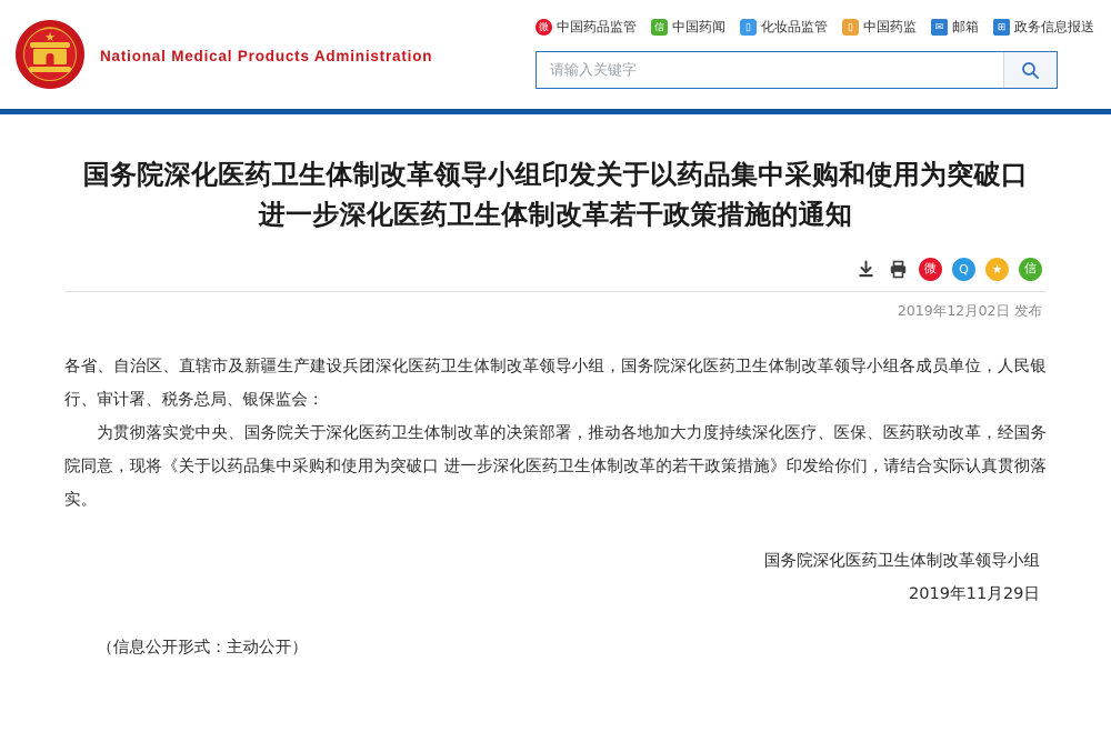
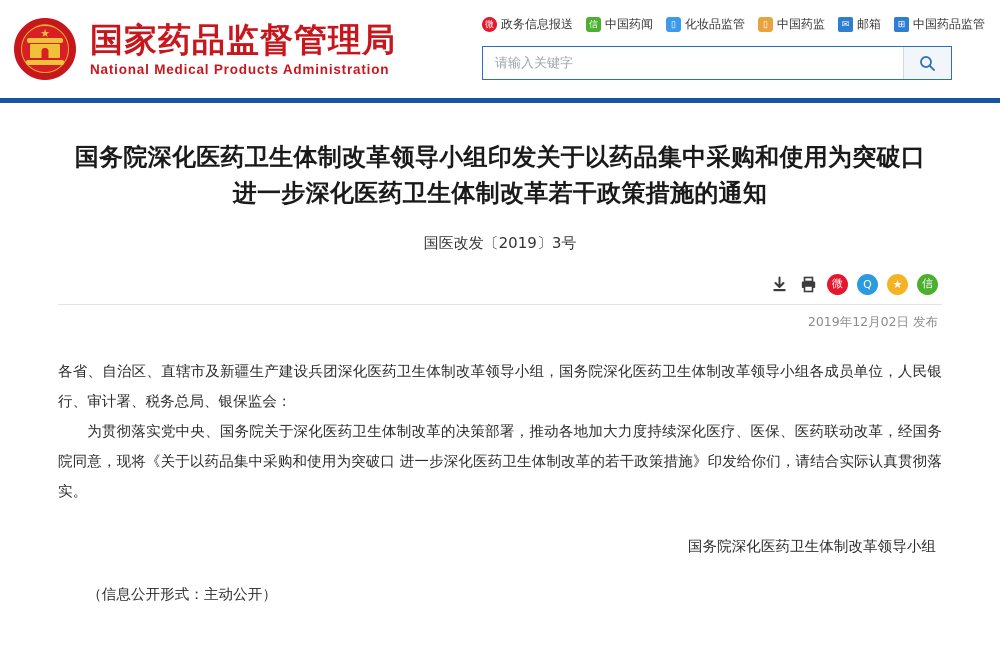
  ★
+ 国家药品监督管理局
  National Medical Products Administration
  微
- 中国药品监管
+ 政务信息报送
  信
  中国药闻
  ▯
  化妆品监管
  ▯
  中国药监
  ✉
  邮箱
  ⊞
- 政务信息报送
+ 中国药品监管
  请输入关键字
  国务院深化医药卫生体制改革领导小组印发关于以药品集中采购和使用为突破口进一步深化医药卫生体制改革若干政策措施的通知
+ 国医改发〔2019〕3号
  微
  Q
  ★
  信
  2019年12月02日 发布
  各省、自治区、直辖市及新疆生产建设兵团深化医药卫生体制改革领导小组，国务院深化医药卫生体制改革领导小组各成员单位，人民银行、审计署、税务总局、银保监会：
  为贯彻落实党中央、国务院关于深化医药卫生体制改革的决策部署，推动各地加大力度持续深化医疗、医保、医药联动改革，经国务院同意，现将《关于以药品集中采购和使用为突破口 进一步深化医药卫生体制改革的若干政策措施》印发给你们，请结合实际认真贯彻落实。
  国务院深化医药卫生体制改革领导小组
- 2019年11月29日
  （信息公开形式：主动公开）
